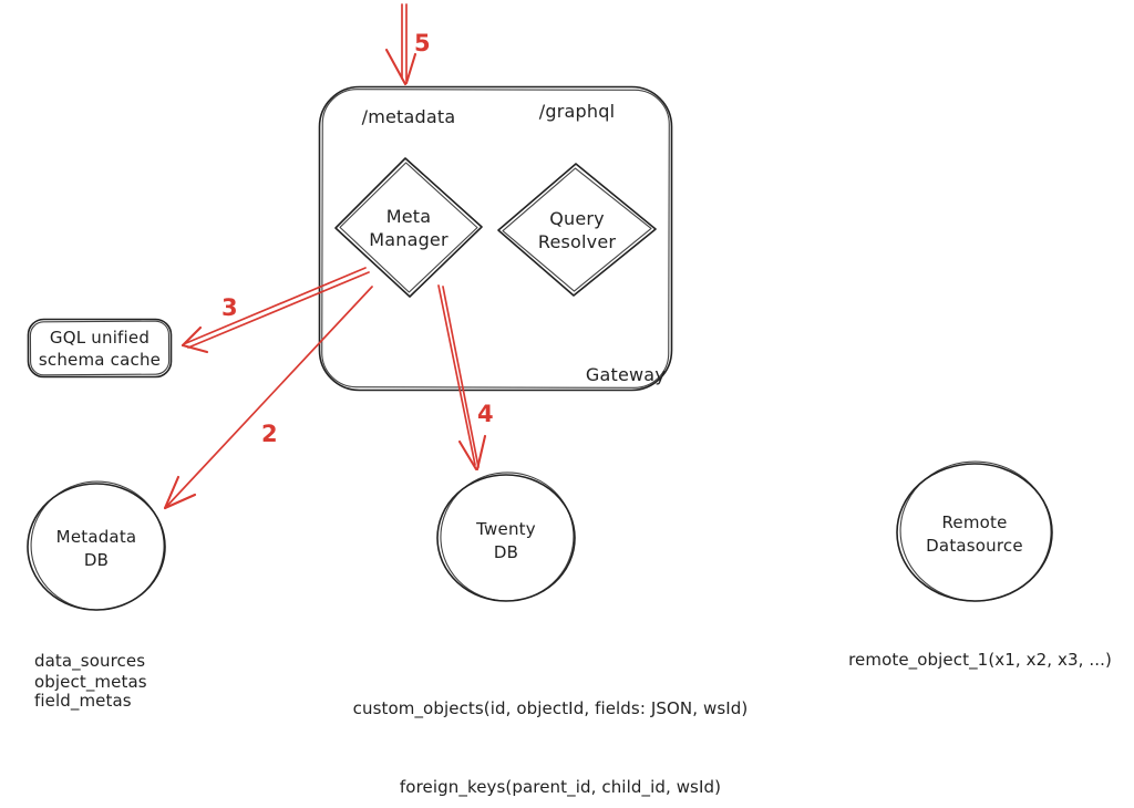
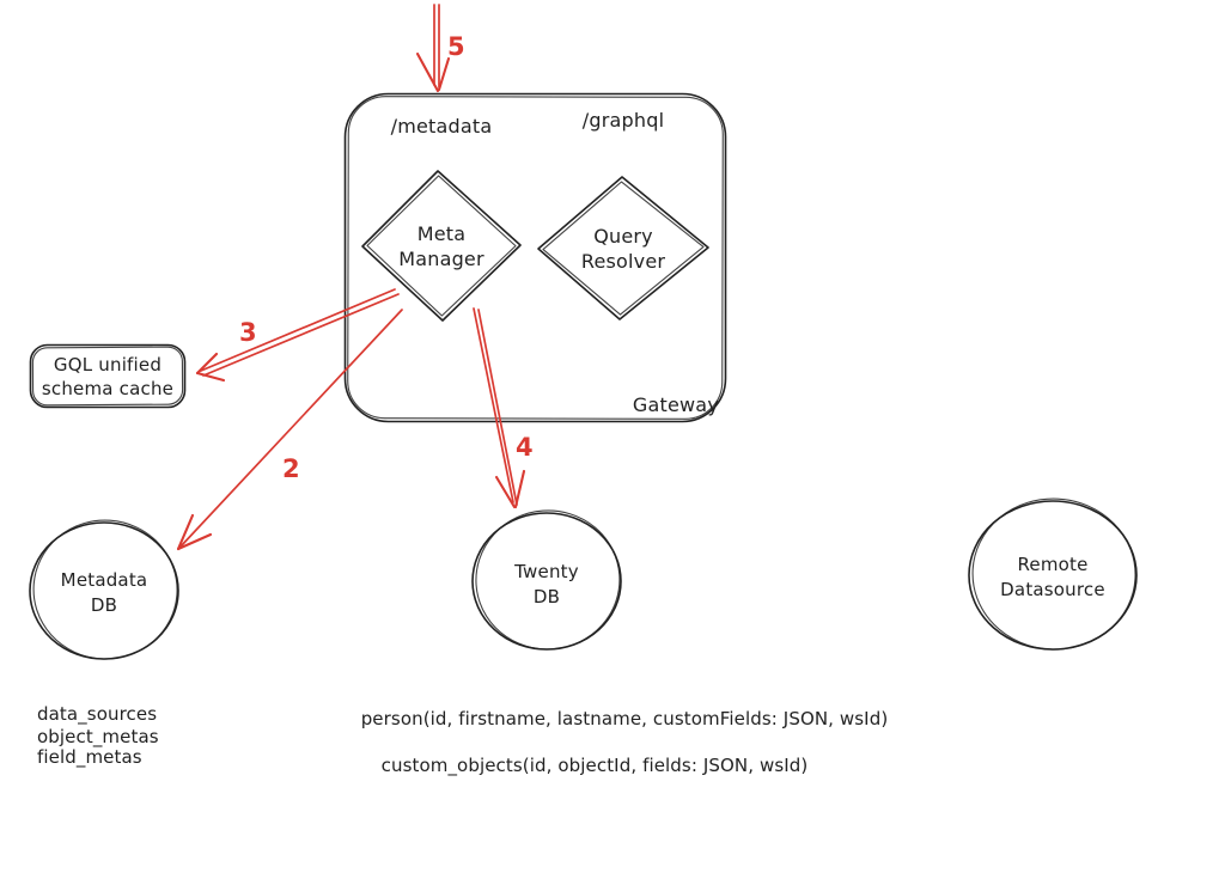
  Gateway
  /metadata
  /graphql
  Meta
  Manager
  Query
  Resolver
  GQL unified
  schema cache
  Metadata
  DB
  Twenty
  DB
  Remote
  Datasource
  5
  3
  2
  4
  data_sources
  object_metas
  field_metas
+ person(id, firstname, lastname, customFields: JSON, wsId)
  custom_objects(id, objectId, fields: JSON, wsId)
- foreign_keys(parent_id, child_id, wsId)
- remote_object_1(x1, x2, x3, ...)
